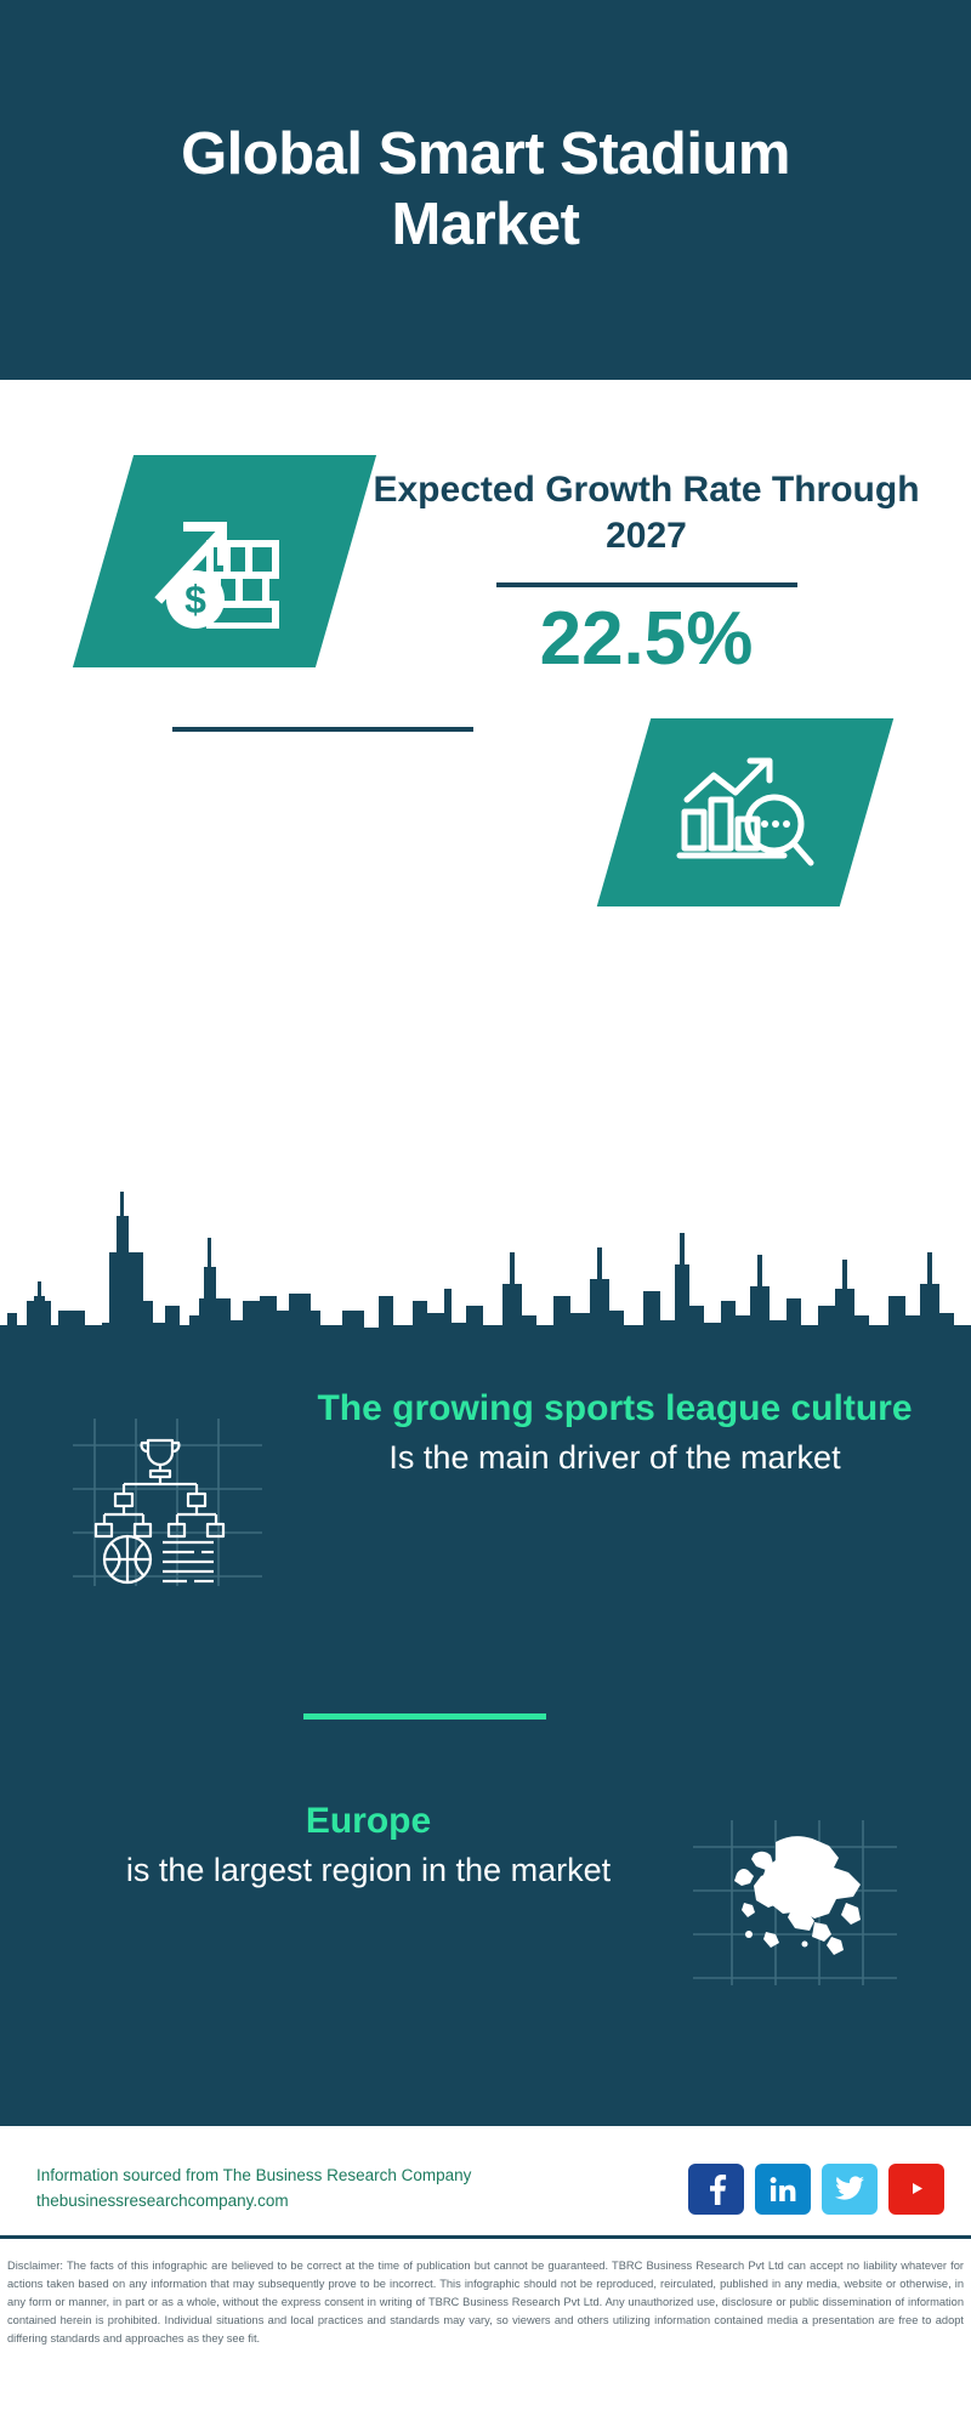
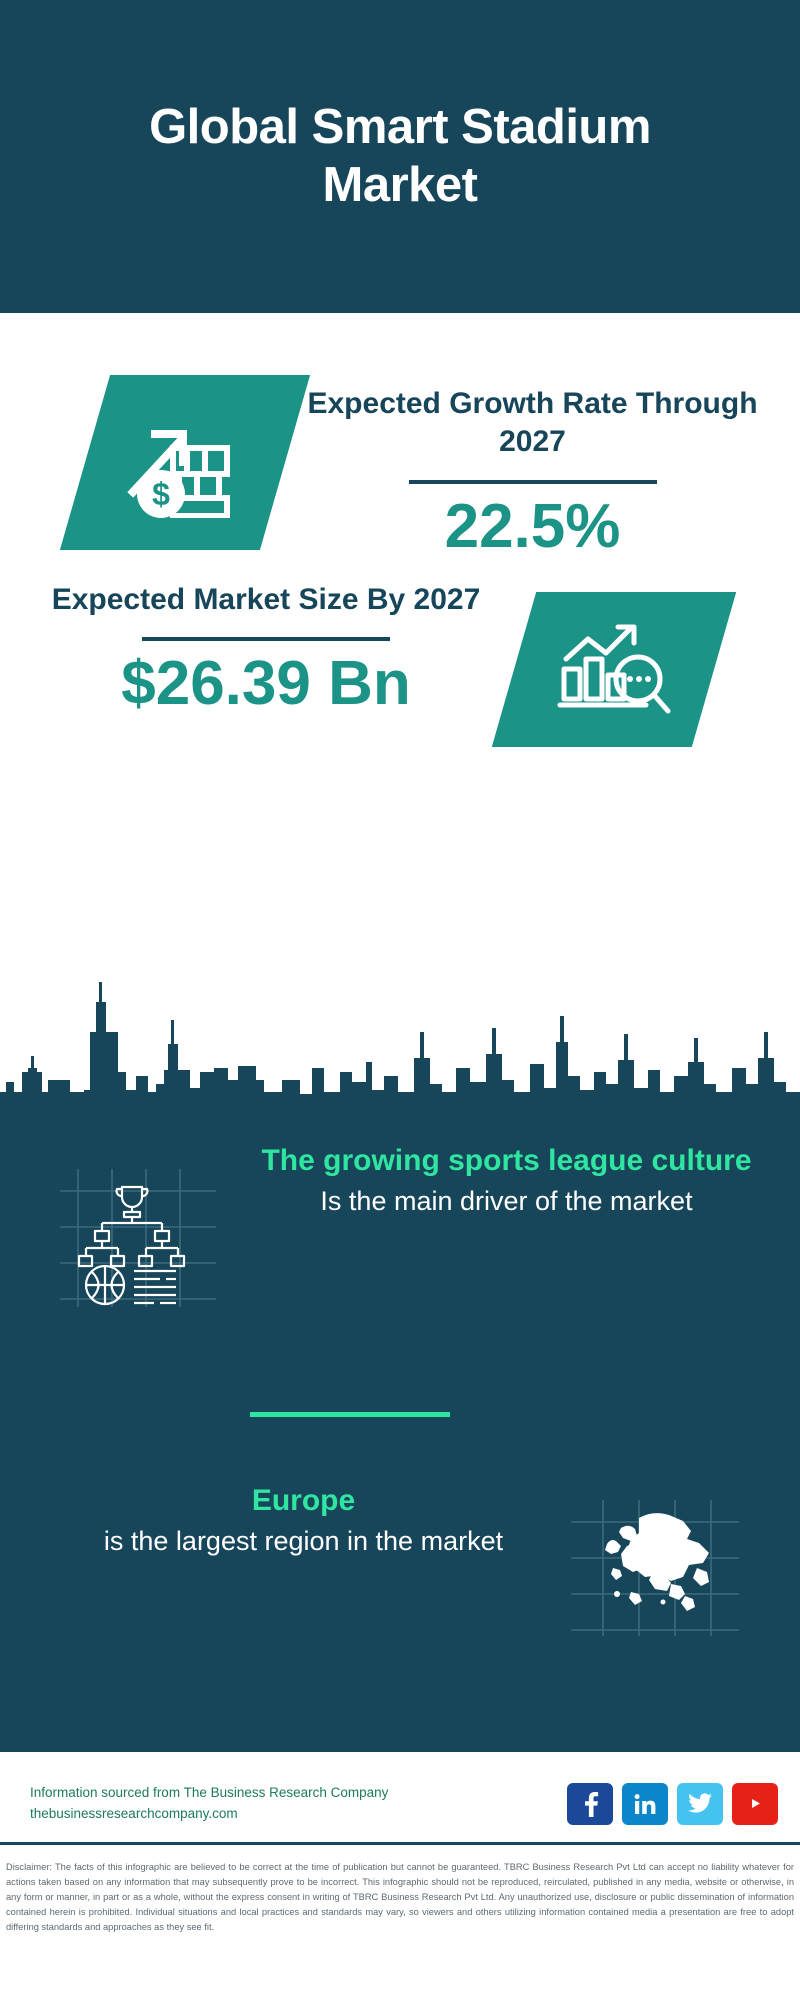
  Global Smart Stadium Market
  Expected Growth Rate Through 2027
  22.5%
+ Expected Market Size By 2027
+ $26.39 Bn
  The growing sports league culture
  Is the main driver of the market
  Europe
  is the largest region in the market
  Information sourced from The Business Research Company
  thebusinessresearchcompany.com
  Disclaimer: The facts of this infographic are believed to be correct at the time of publication but cannot be guaranteed. TBRC Business Research Pvt Ltd can accept no liability whatever for actions taken based on any information that may subsequently prove to be incorrect. This infographic should not be reproduced, reirculated, published in any media, website or otherwise, in any form or manner, in part or as a whole, without the express consent in writing of TBRC Business Research Pvt Ltd. Any unauthorized use, disclosure or public dissemination of information contained herein is prohibited. Individual situations and local practices and standards may vary, so viewers and others utilizing information contained media a presentation are free to adopt differing standards and approaches as they see fit.
